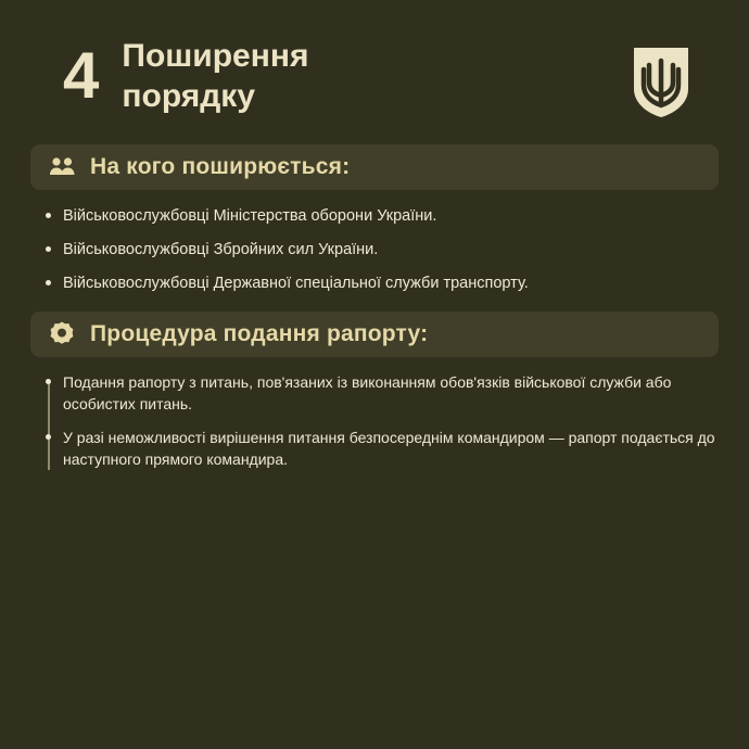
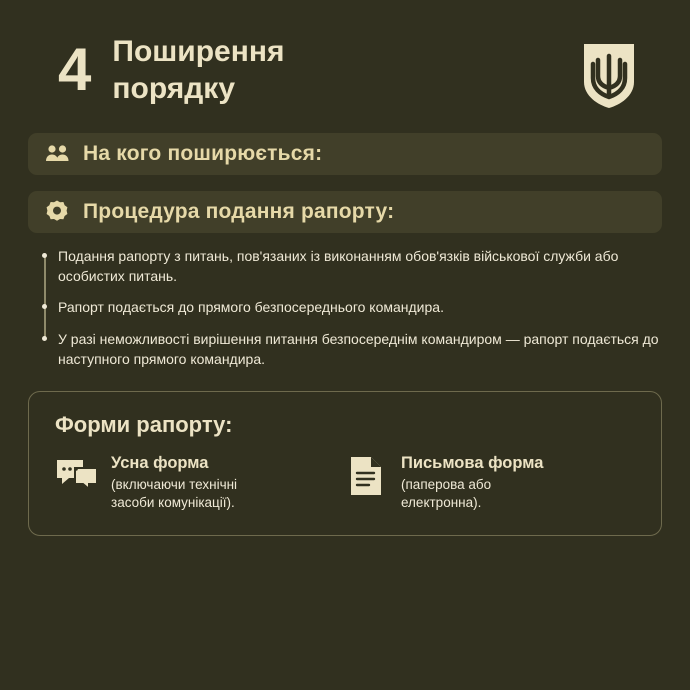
  4
  Поширення
  порядку
  На кого поширюється:
- Військовослужбовці Міністерства оборони України.
- Військовослужбовці Збройних сил України.
- Військовослужбовці Державної спеціальної служби транспорту.
  Процедура подання рапорту:
  Подання рапорту з питань, пов'язаних із виконанням обов'язків військової служби або особистих питань.
+ Рапорт подається до прямого безпосереднього командира.
  У разі неможливості вирішення питання безпосереднім командиром — рапорт подається до наступного прямого командира.
+ Форми рапорту:
+ Усна форма
+ (включаючи технічні
+ засоби комунікації).
+ Письмова форма
+ (паперова або
+ електронна).
